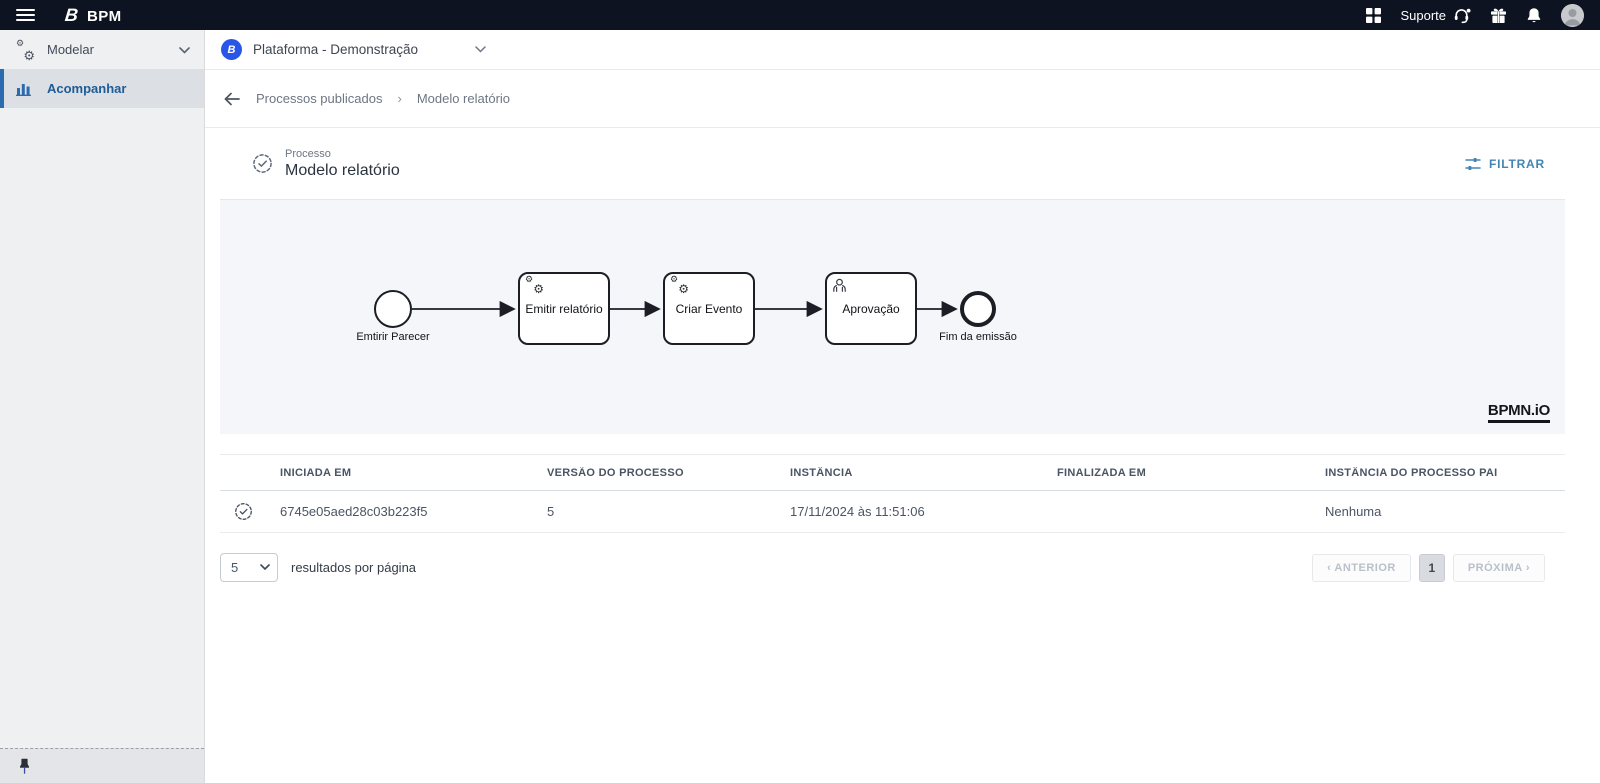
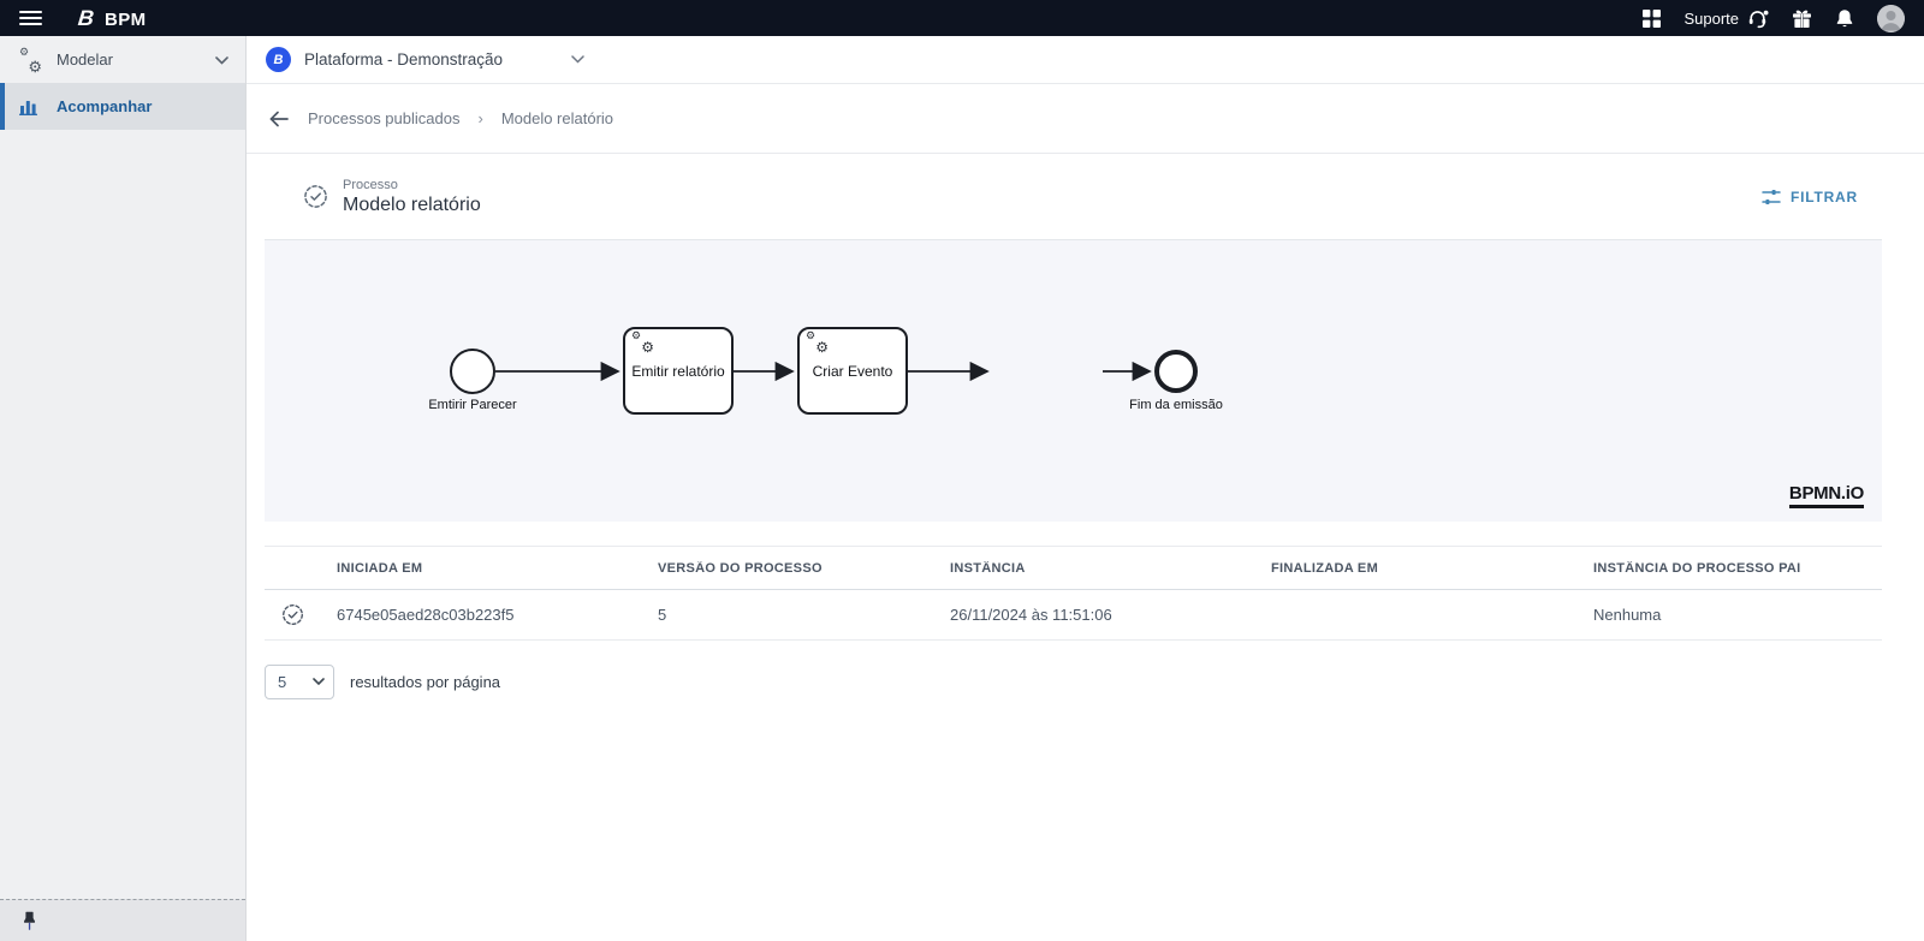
  BPM
  Suporte
  ⚙
  ⚙
  Modelar
  Acompanhar
  B
  Plataforma - Demonstração
  Processos publicados
  ›
  Modelo relatório
  Processo
  Modelo relatório
  FILTRAR
  Emtirir Parecer
  ⚙
  ⚙
  Emitir relatório
  ⚙
  ⚙
  Criar Evento
- Aprovação
  Fim da emissão
  BPMN.iO
  INICIADA EM
  VERSÃO DO PROCESSO
  INSTÂNCIA
  FINALIZADA EM
  INSTÂNCIA DO PROCESSO PAI
  6745e05aed28c03b223f5
  5
- 17/11/2024 às 11:51:06
+ 26/11/2024 às 11:51:06
  Nenhuma
  5
  resultados por página
- ‹ ANTERIOR
- 1
- PRÓXIMA ›
